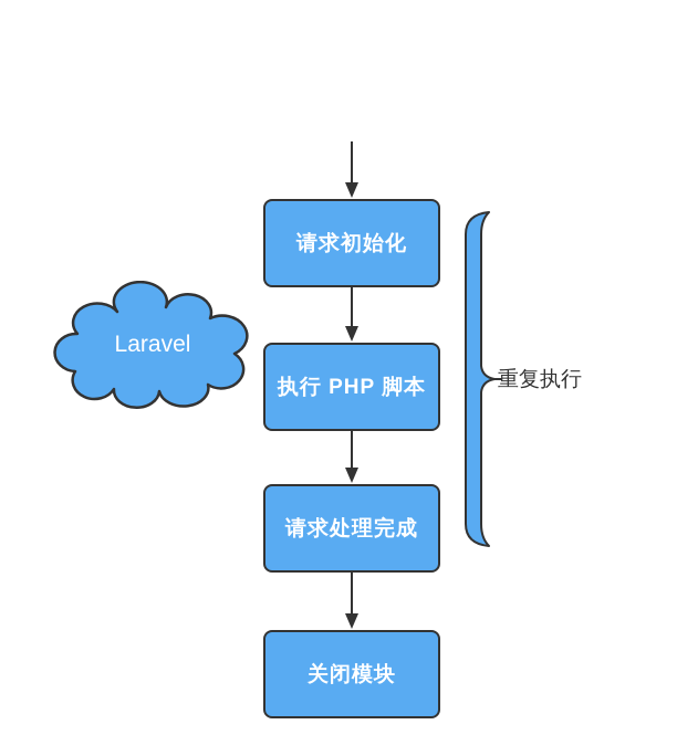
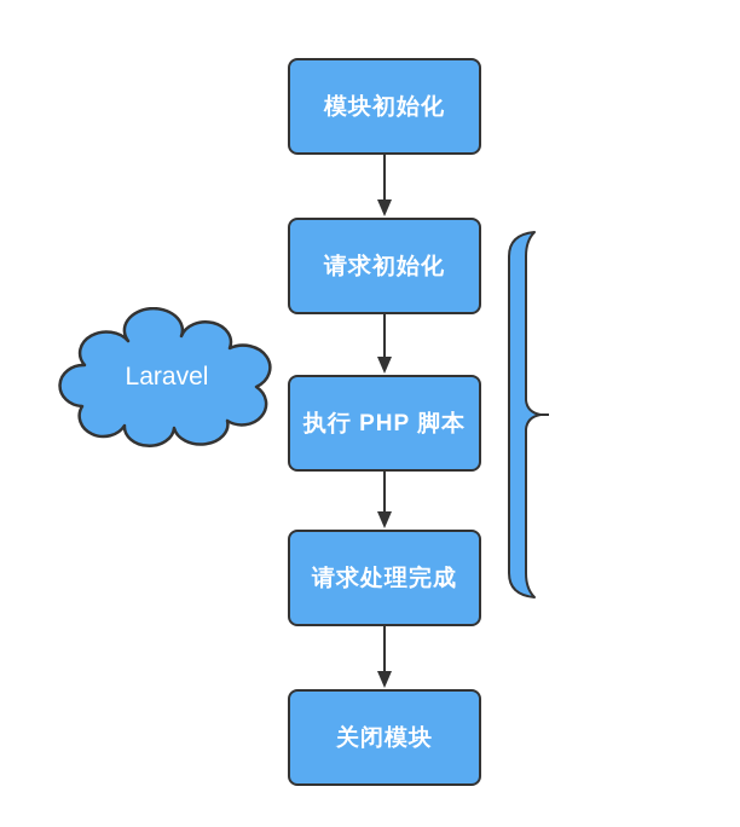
+ 模块初始化
  请求初始化
  执行 PHP 脚本
  请求处理完成
  关闭模块
  Laravel
- 重复执行
